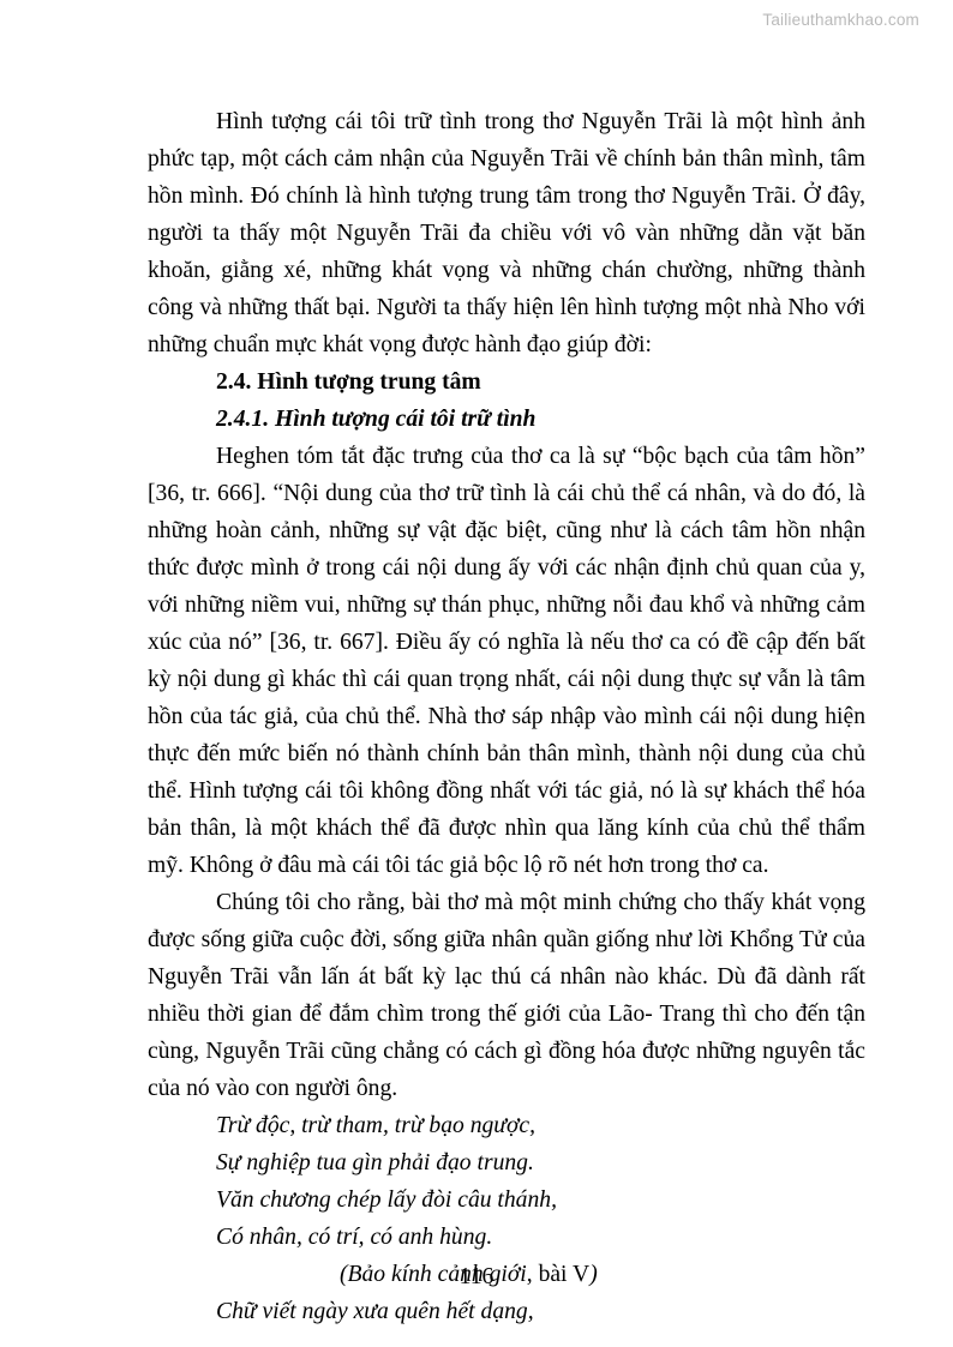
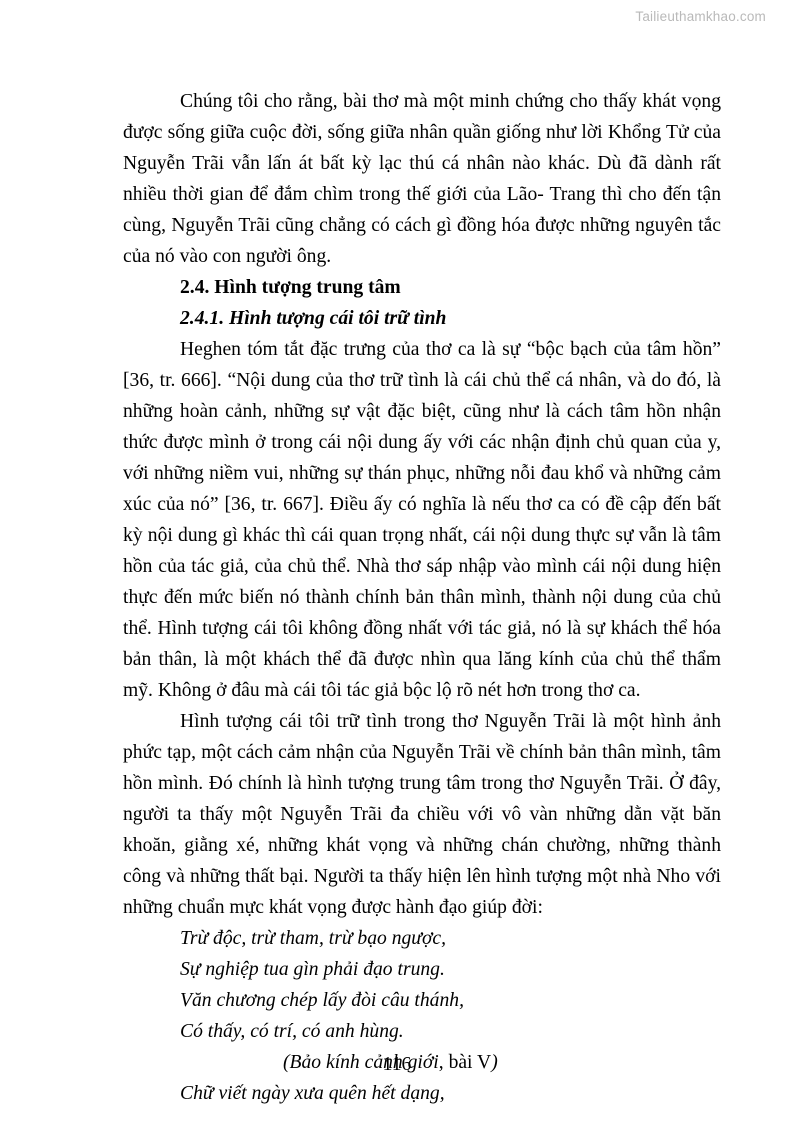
  Tailieuthamkhao.com
- Hình tượng cái tôi trữ tình trong thơ Nguyễn Trãi là một hình ảnh phức tạp, một cách cảm nhận của Nguyễn Trãi về chính bản thân mình, tâm hồn mình. Đó chính là hình tượng trung tâm trong thơ Nguyễn Trãi. Ở đây, người ta thấy một Nguyễn Trãi đa chiều với vô vàn những dằn vặt băn khoăn, giằng xé, những khát vọng và những chán chường, những thành công và những thất bại. Người ta thấy hiện lên hình tượng một nhà Nho với những chuẩn mực khát vọng được hành đạo giúp đời:
+ Chúng tôi cho rằng, bài thơ mà một minh chứng cho thấy khát vọng được sống giữa cuộc đời, sống giữa nhân quần giống như lời Khổng Tử của Nguyễn Trãi vẫn lấn át bất kỳ lạc thú cá nhân nào khác. Dù đã dành rất nhiều thời gian để đắm chìm trong thế giới của Lão- Trang thì cho đến tận cùng, Nguyễn Trãi cũng chẳng có cách gì đồng hóa được những nguyên tắc của nó vào con người ông.
  2.4. Hình tượng trung tâm
  2.4.1. Hình tượng cái tôi trữ tình
  Heghen tóm tắt đặc trưng của thơ ca là sự “bộc bạch của tâm hồn” [36, tr. 666]. “Nội dung của thơ trữ tình là cái chủ thể cá nhân, và do đó, là những hoàn cảnh, những sự vật đặc biệt, cũng như là cách tâm hồn nhận thức được mình ở trong cái nội dung ấy với các nhận định chủ quan của y, với những niềm vui, những sự thán phục, những nỗi đau khổ và những cảm xúc của nó” [36, tr. 667]. Điều ấy có nghĩa là nếu thơ ca có đề cập đến bất kỳ nội dung gì khác thì cái quan trọng nhất, cái nội dung thực sự vẫn là tâm hồn của tác giả, của chủ thể. Nhà thơ sáp nhập vào mình cái nội dung hiện thực đến mức biến nó thành chính bản thân mình, thành nội dung của chủ thể. Hình tượng cái tôi không đồng nhất với tác giả, nó là sự khách thể hóa bản thân, là một khách thể đã được nhìn qua lăng kính của chủ thể thẩm mỹ. Không ở đâu mà cái tôi tác giả bộc lộ rõ nét hơn trong thơ ca.
- Chúng tôi cho rằng, bài thơ mà một minh chứng cho thấy khát vọng được sống giữa cuộc đời, sống giữa nhân quần giống như lời Khổng Tử của Nguyễn Trãi vẫn lấn át bất kỳ lạc thú cá nhân nào khác. Dù đã dành rất nhiều thời gian để đắm chìm trong thế giới của Lão- Trang thì cho đến tận cùng, Nguyễn Trãi cũng chẳng có cách gì đồng hóa được những nguyên tắc của nó vào con người ông.
+ Hình tượng cái tôi trữ tình trong thơ Nguyễn Trãi là một hình ảnh phức tạp, một cách cảm nhận của Nguyễn Trãi về chính bản thân mình, tâm hồn mình. Đó chính là hình tượng trung tâm trong thơ Nguyễn Trãi. Ở đây, người ta thấy một Nguyễn Trãi đa chiều với vô vàn những dằn vặt băn khoăn, giằng xé, những khát vọng và những chán chường, những thành công và những thất bại. Người ta thấy hiện lên hình tượng một nhà Nho với những chuẩn mực khát vọng được hành đạo giúp đời:
  Trừ độc, trừ tham, trừ bạo ngược,
  Sự nghiệp tua gìn phải đạo trung.
  Văn chương chép lấy đòi câu thánh,
- Có nhân, có trí, có anh hùng.
+ Có thấy, có trí, có anh hùng.
  (Bảo kính cảnh giới, bài V)
  Chữ viết ngày xưa quên hết dạng,
  116
